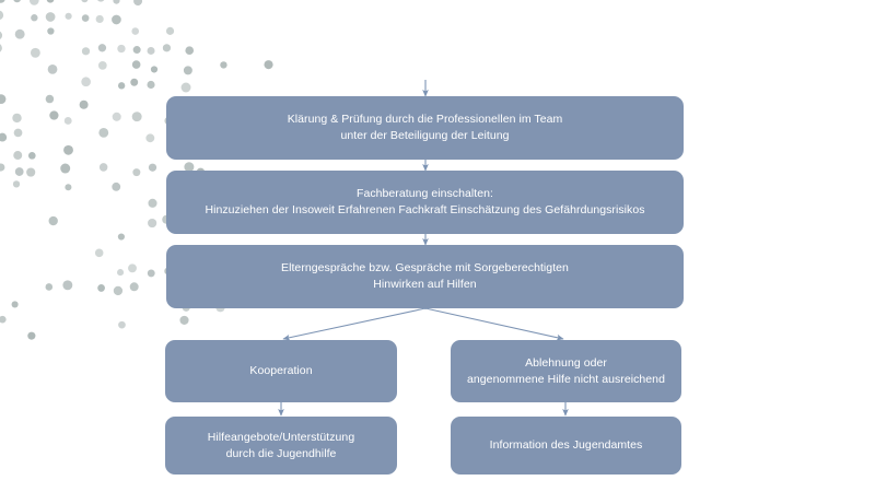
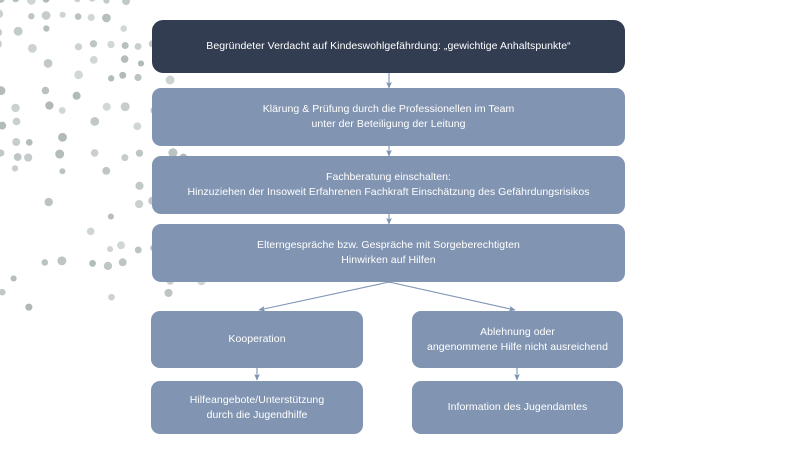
+ Begründeter Verdacht auf Kindeswohlgefährdung: „gewichtige Anhaltspunkte“
  Klärung & Prüfung durch die Professionellen im Team
  unter der Beteiligung der Leitung
  Fachberatung einschalten:
  Hinzuziehen der Insoweit Erfahrenen Fachkraft Einschätzung des Gefährdungsrisikos
  Elterngespräche bzw. Gespräche mit Sorgeberechtigten
  Hinwirken auf Hilfen
  Kooperation
  Ablehnung oder
  angenommene Hilfe nicht ausreichend
  Hilfeangebote/Unterstützung
  durch die Jugendhilfe
  Information des Jugendamtes
